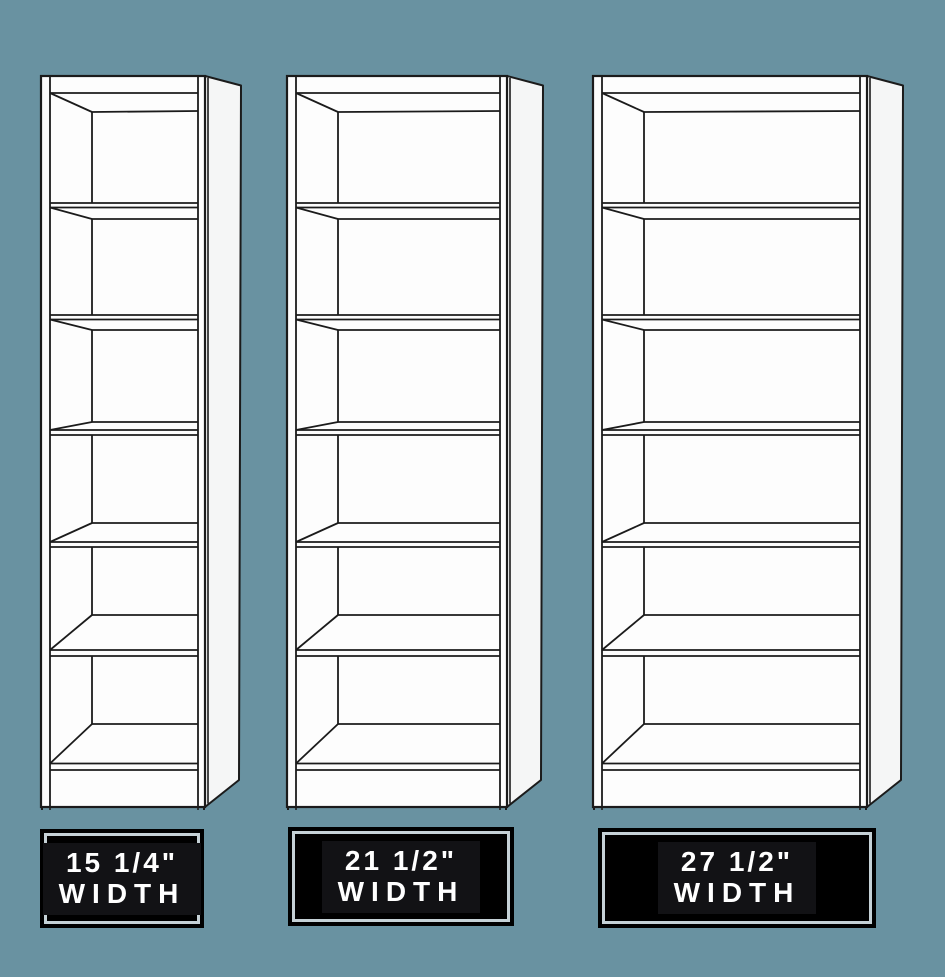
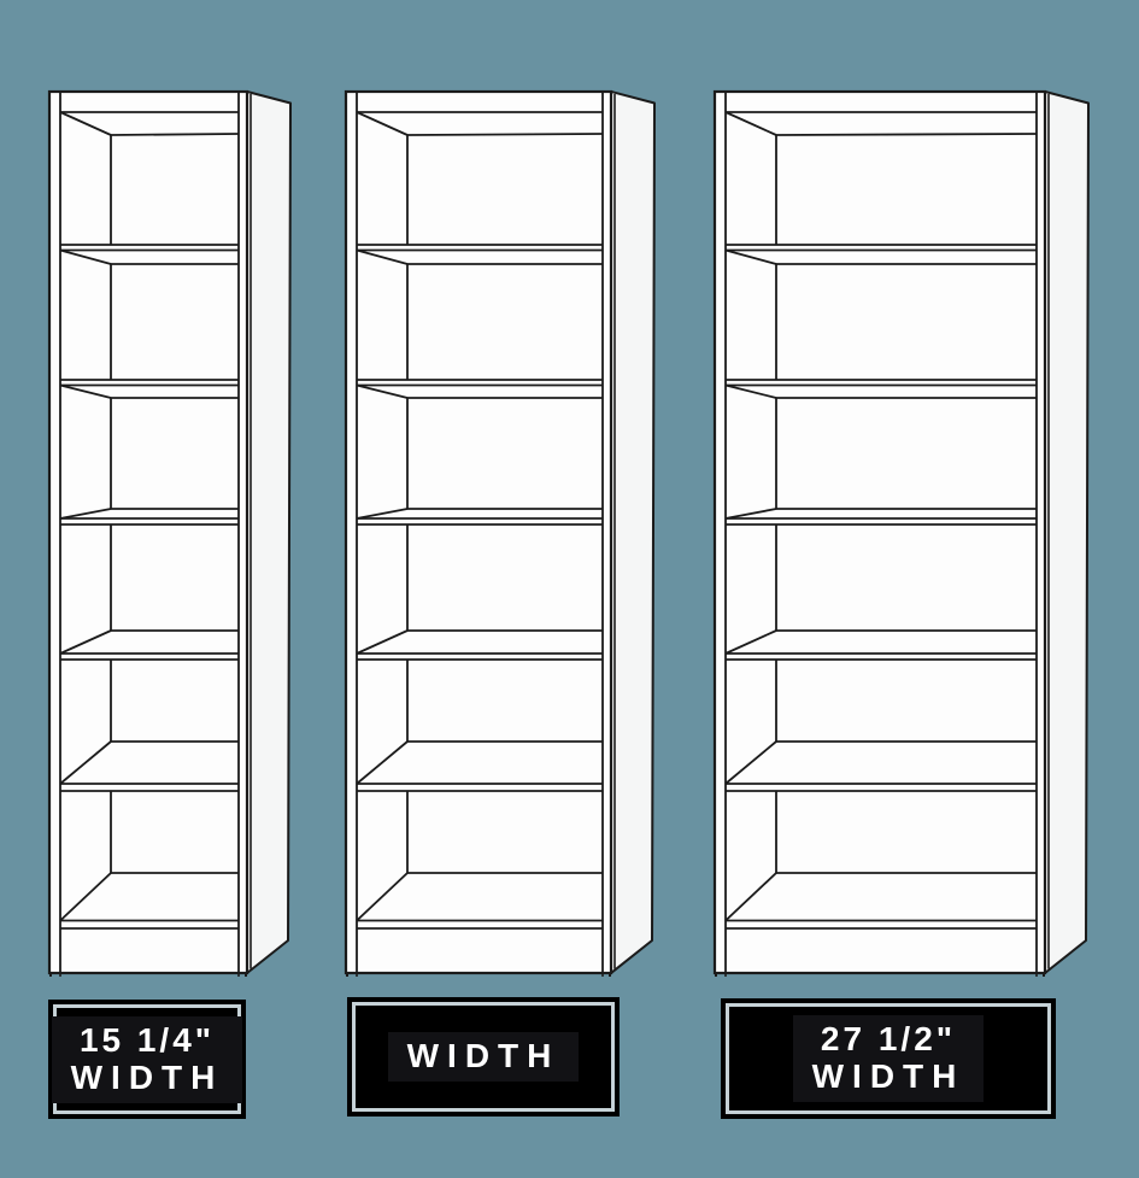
  15 1/4"
  WIDTH
- 21 1/2"
  WIDTH
  27 1/2"
  WIDTH
